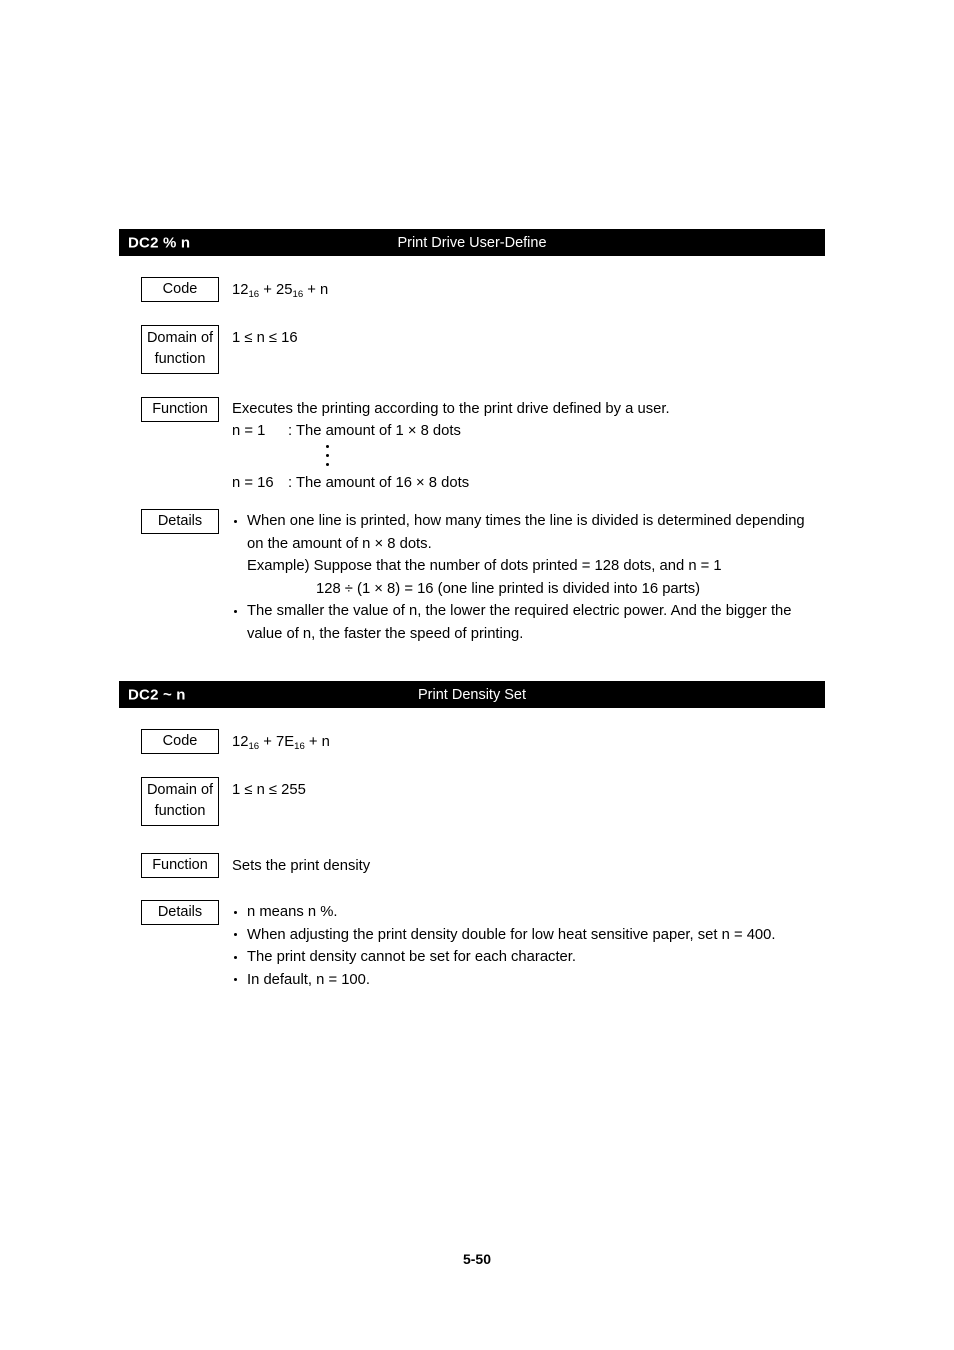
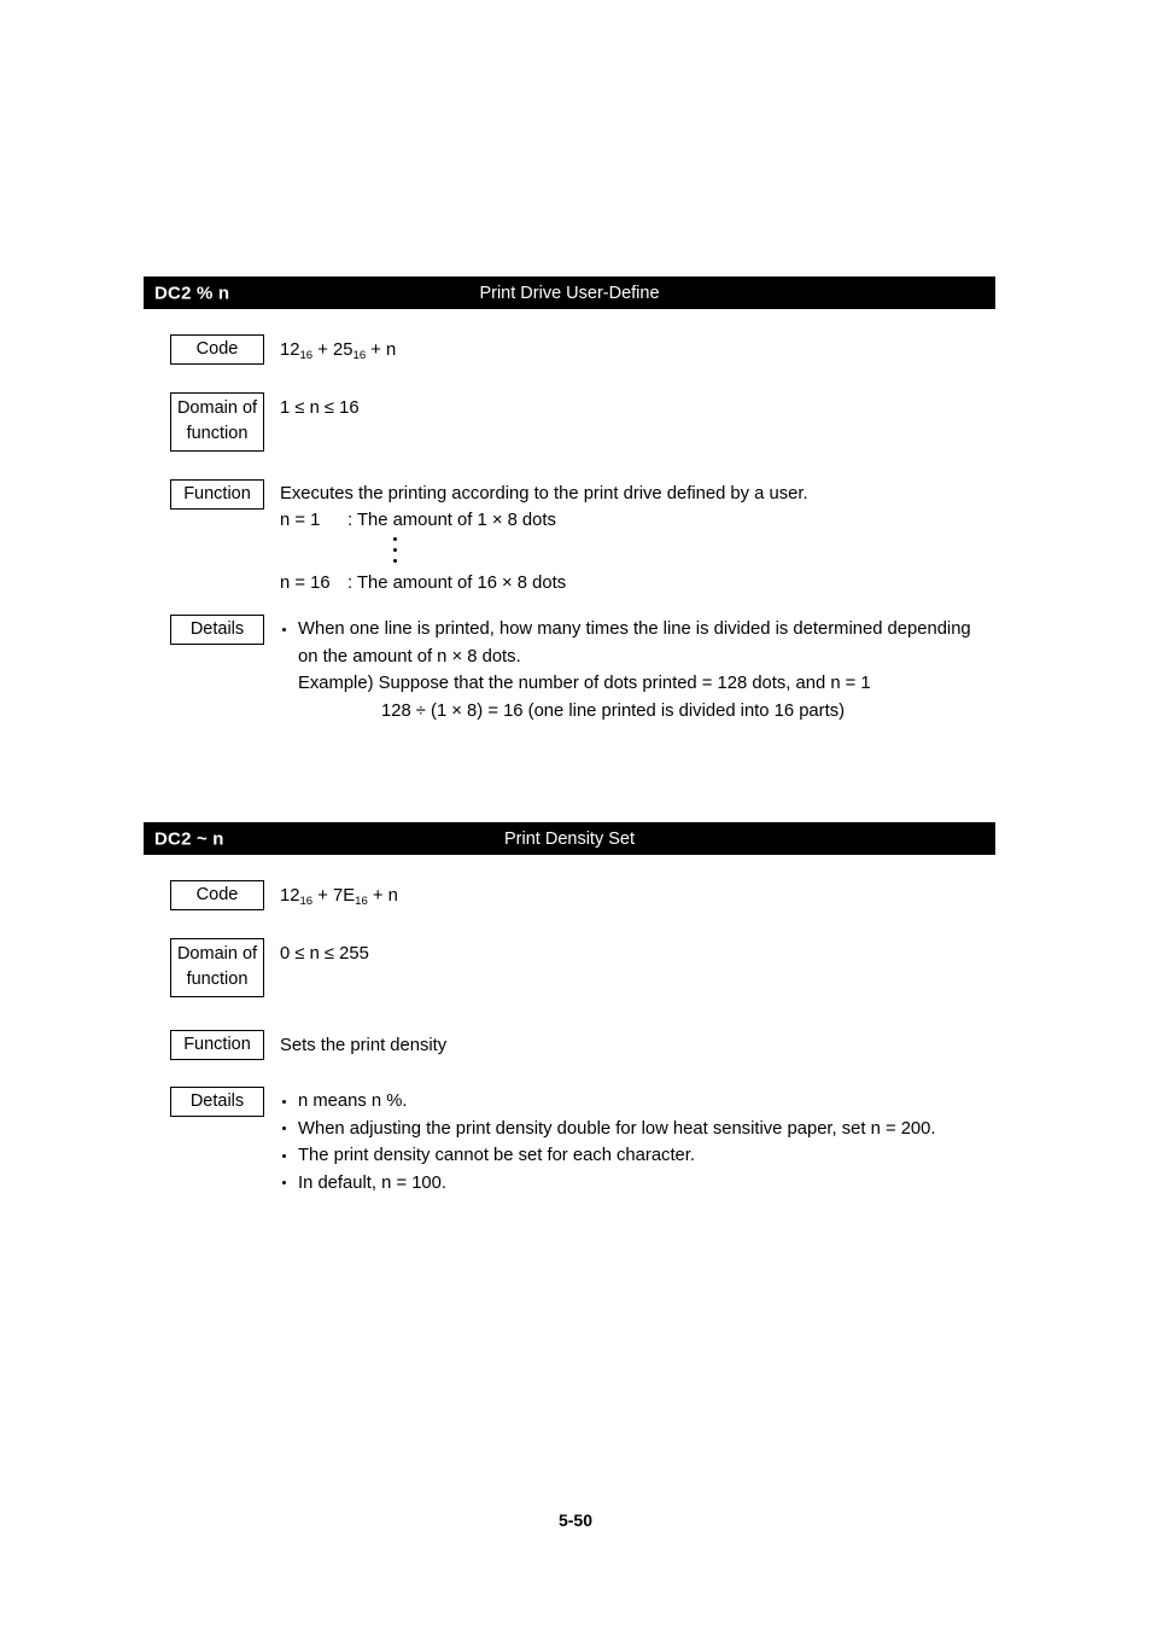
  DC2 % n
  Print Drive User-Define
  Code
  1216 + 2516 + n
  Domain of
  function
  1 ≤ n ≤ 16
  Function
  Executes the printing according to the print drive defined by a user.
  n = 1 : The amount of 1 × 8 dots
  n = 16 : The amount of 16 × 8 dots
  Details
  When one line is printed, how many times the line is divided is determined depending on the amount of n × 8 dots.
  Example) Suppose that the number of dots printed = 128 dots, and n = 1
  128 ÷ (1 × 8) = 16 (one line printed is divided into 16 parts)
- The smaller the value of n, the lower the required electric power. And the bigger the value of n, the faster the speed of printing.
  DC2 ~ n
  Print Density Set
  Code
  1216 + 7E16 + n
  Domain of
  function
- 1 ≤ n ≤ 255
+ 0 ≤ n ≤ 255
  Function
  Sets the print density
  Details
  n means n %.
- When adjusting the print density double for low heat sensitive paper, set n = 400.
+ When adjusting the print density double for low heat sensitive paper, set n = 200.
  The print density cannot be set for each character.
  In default, n = 100.
  5-50
